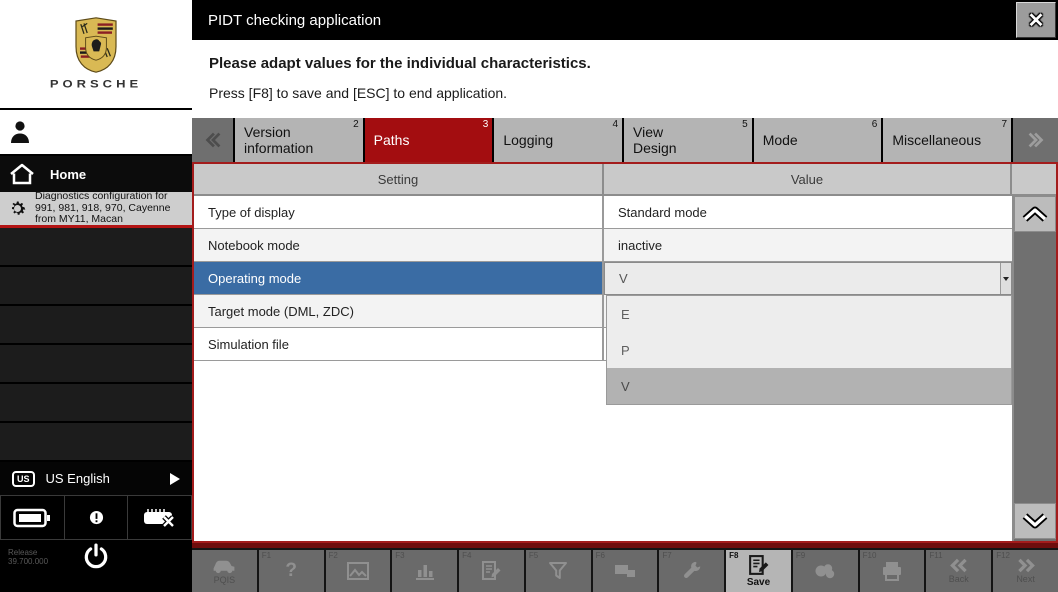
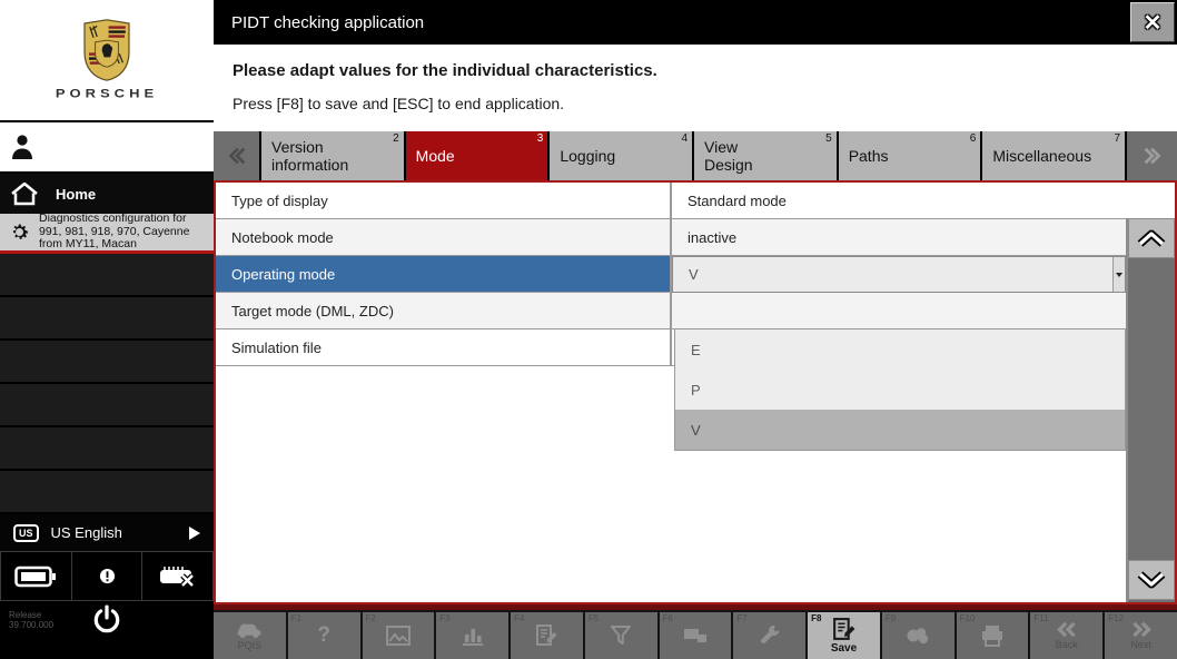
  PORSCHE
  Home
  Diagnostics configuration for 991, 981, 918, 970, Cayenne from MY11, Macan
  US
  US English
  Release
  39.700.000
  PIDT checking application
  ✕
  Please adapt values for the individual characteristics.
  Press [F8] to save and [ESC] to end application.
  2
  Version information
  3
- Paths
+ Mode
  4
  Logging
  5
  View Design
  6
- Mode
+ Paths
  7
  Miscellaneous
- Setting
- Value
  Type of display
  Standard mode
  Notebook mode
  inactive
  Operating mode
  V
  Target mode (DML, ZDC)
  Simulation file
  E
  P
  V
  PQIS
  ?
  F3
  F7
  F8
  Save
  F11
  Back
  F12
  Next
